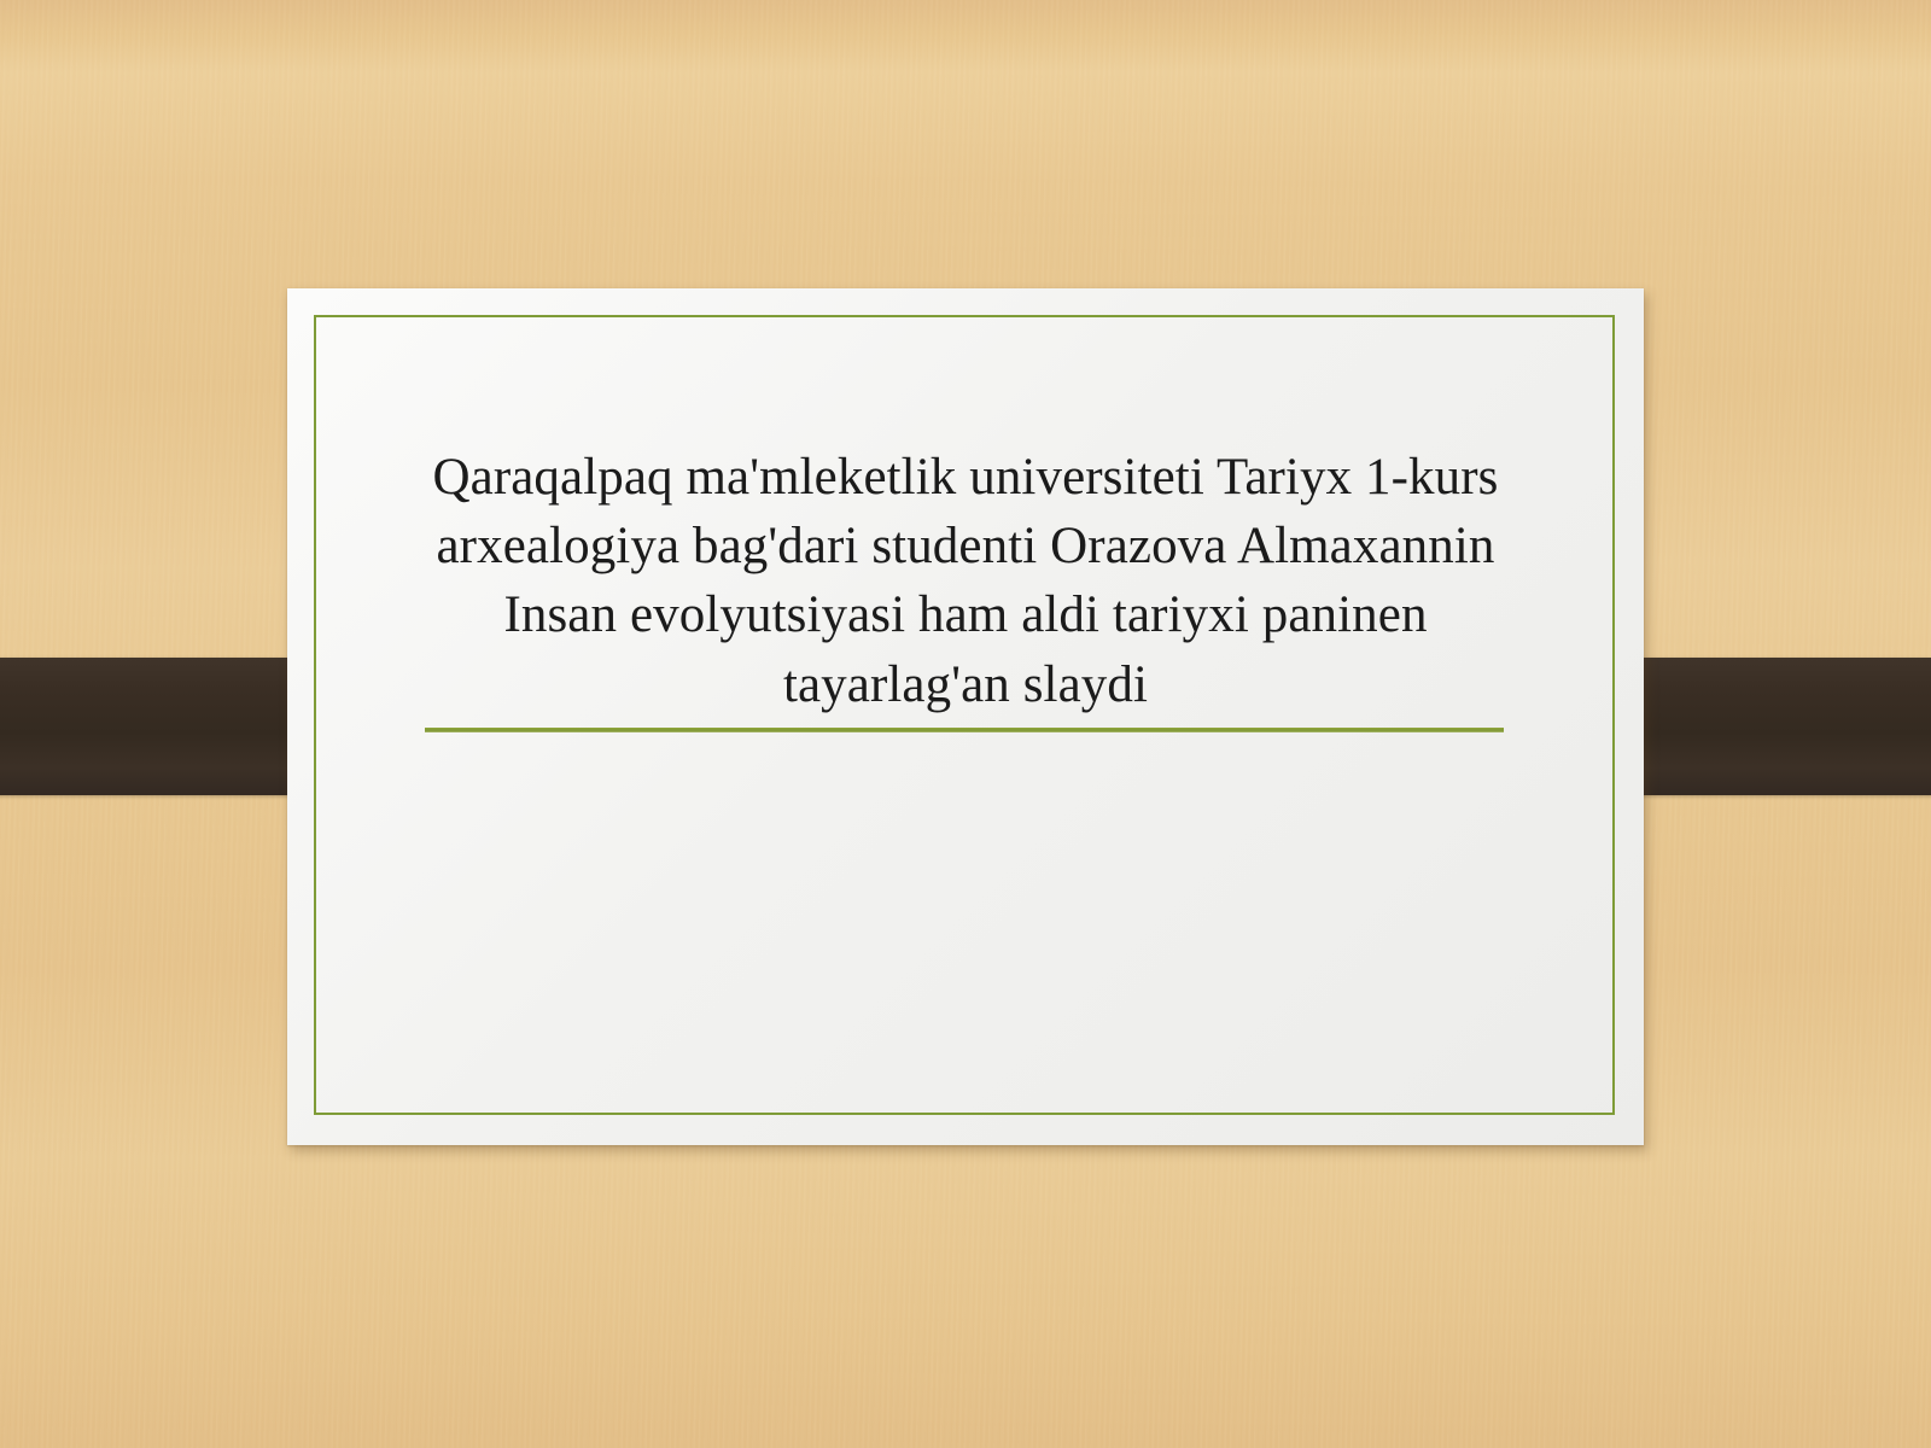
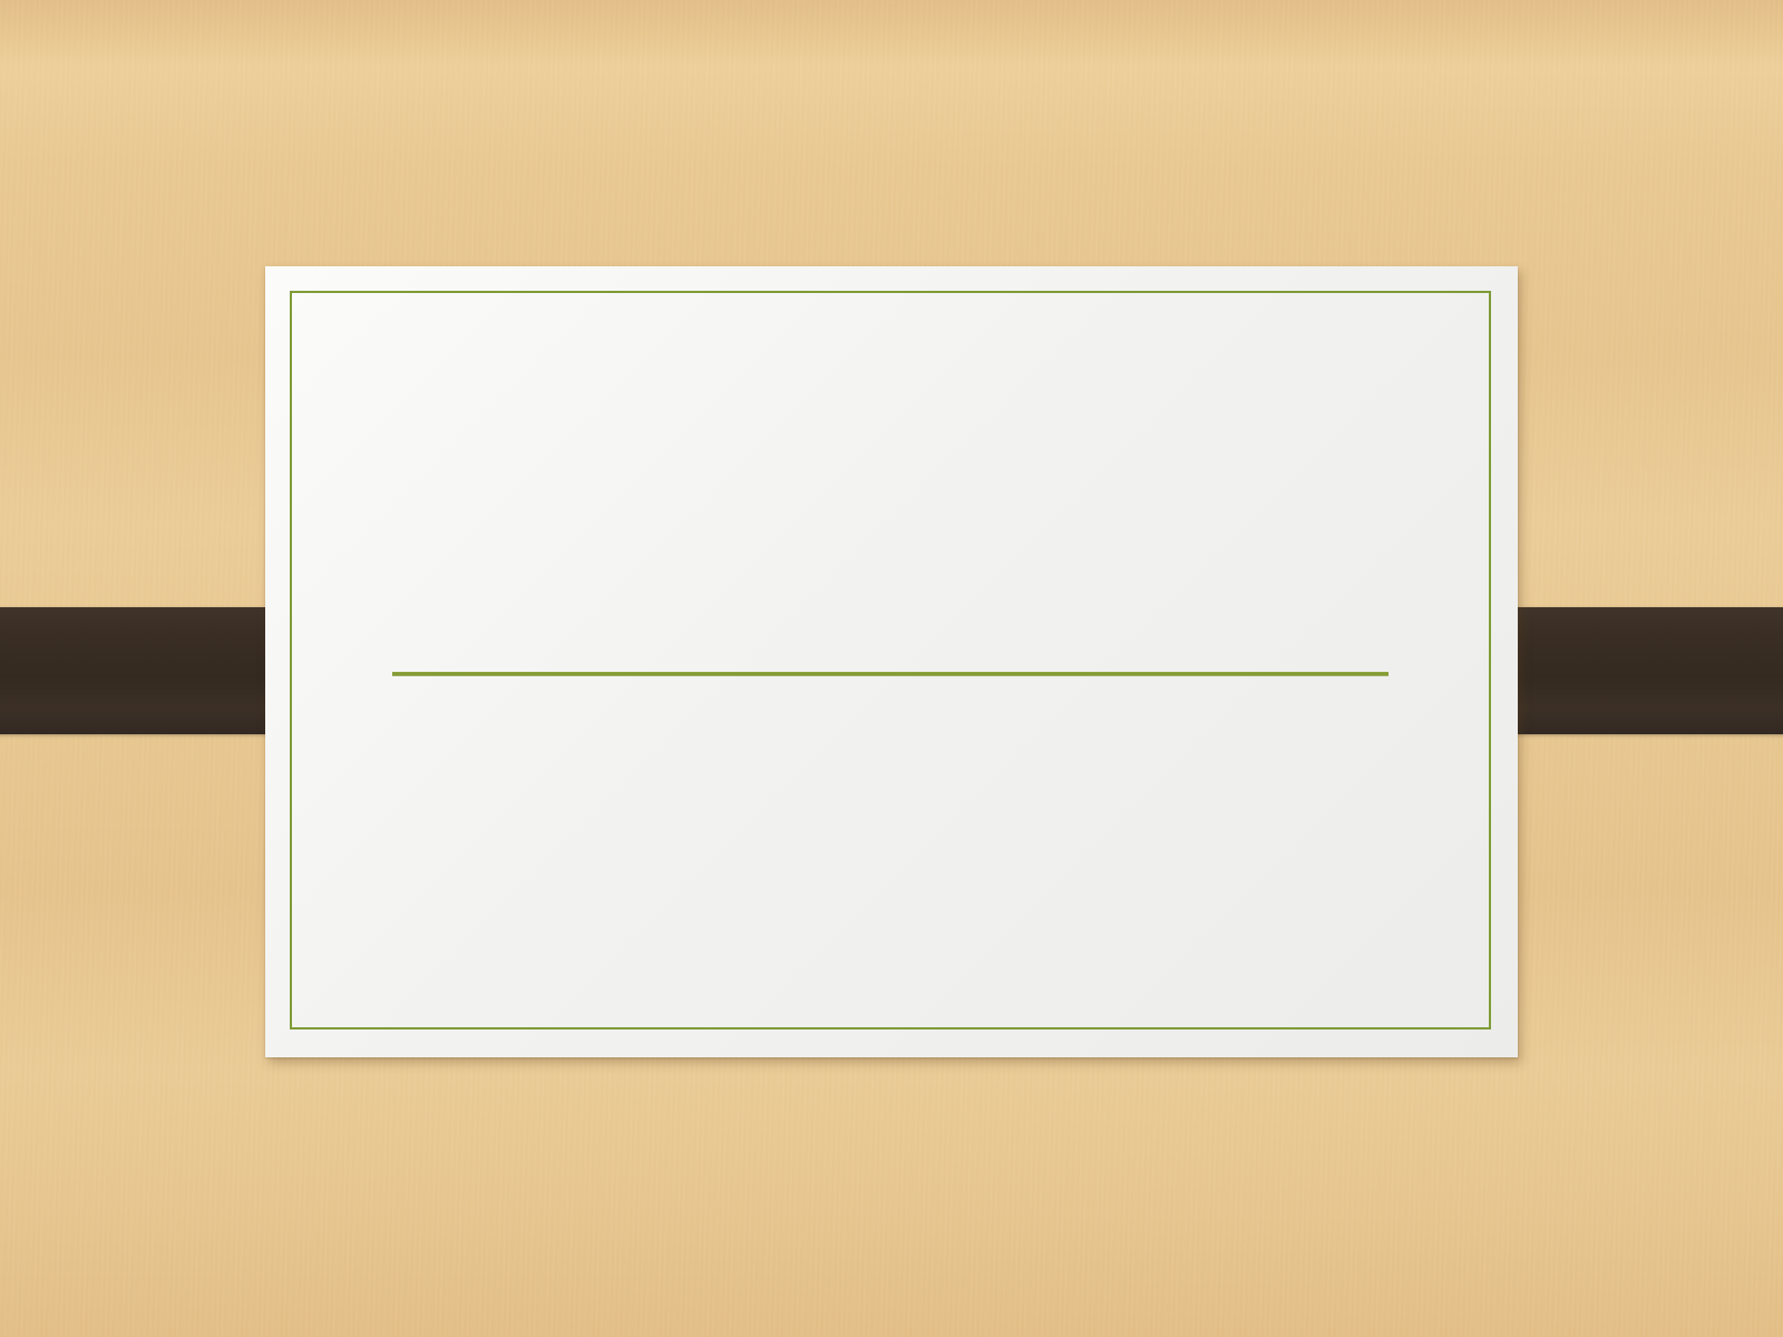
- Qaraqalpaq ma'mleketlik universiteti Tariyx 1-kurs arxealogiya bag'dari studenti Orazova Almaxannin Insan evolyutsiyasi ham aldi tariyxi paninen tayarlag'an slaydi
